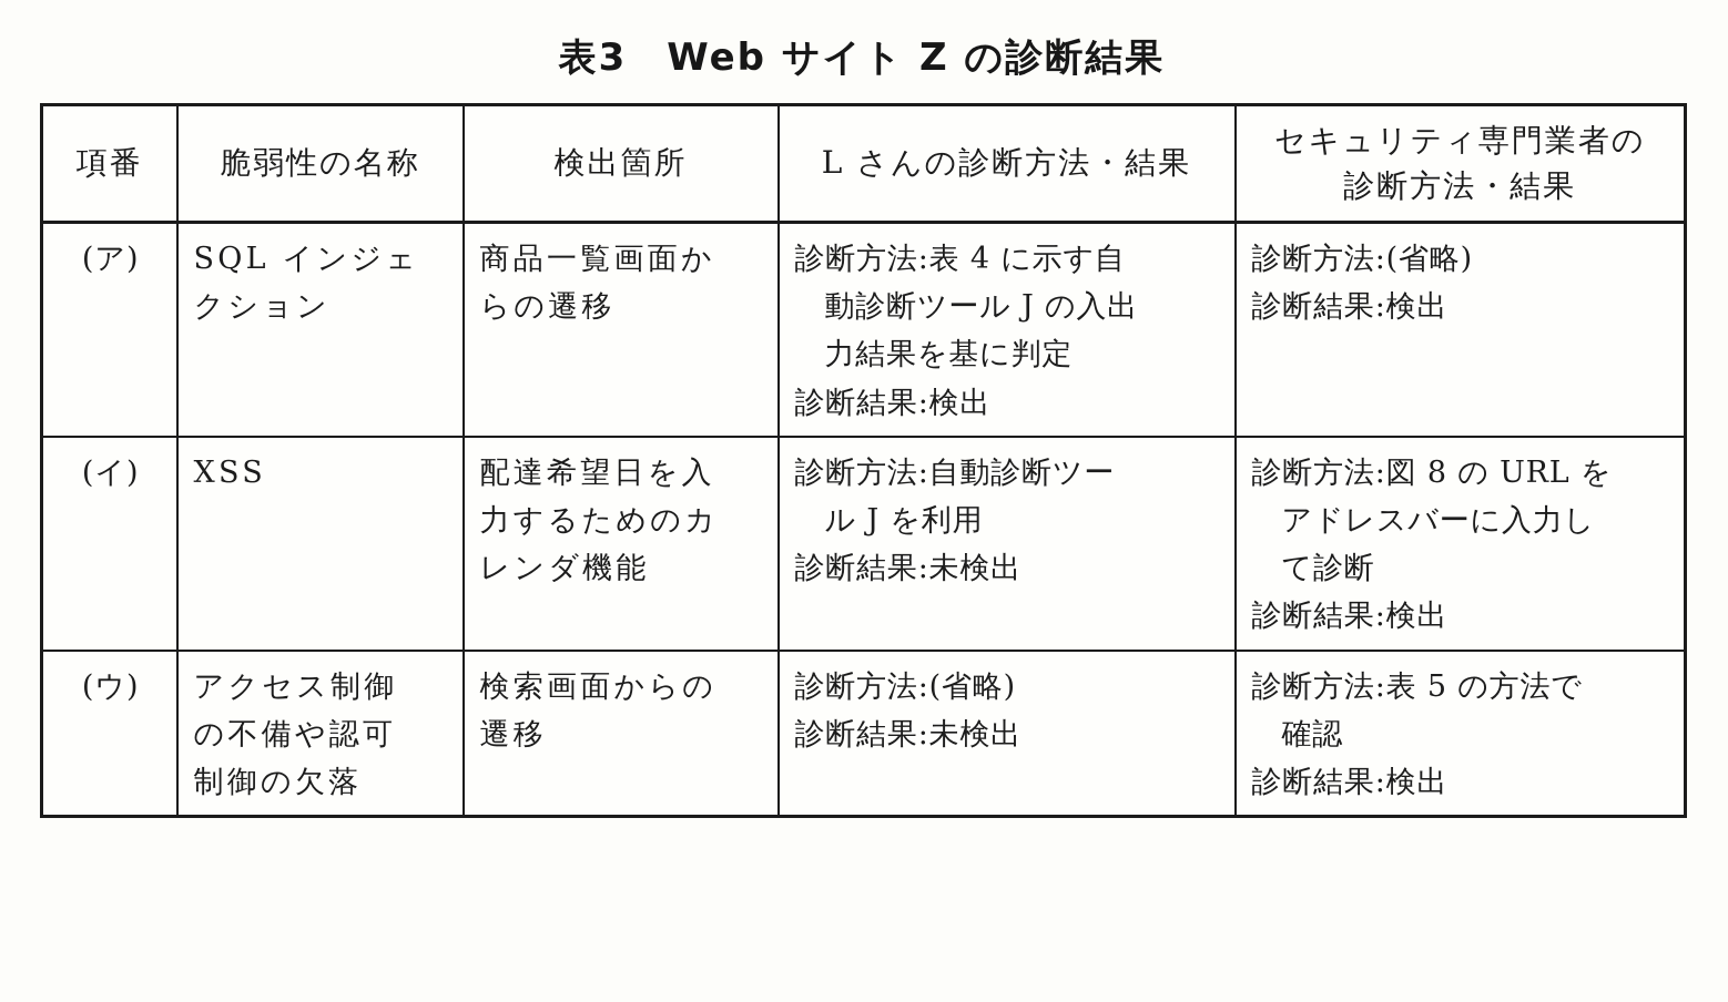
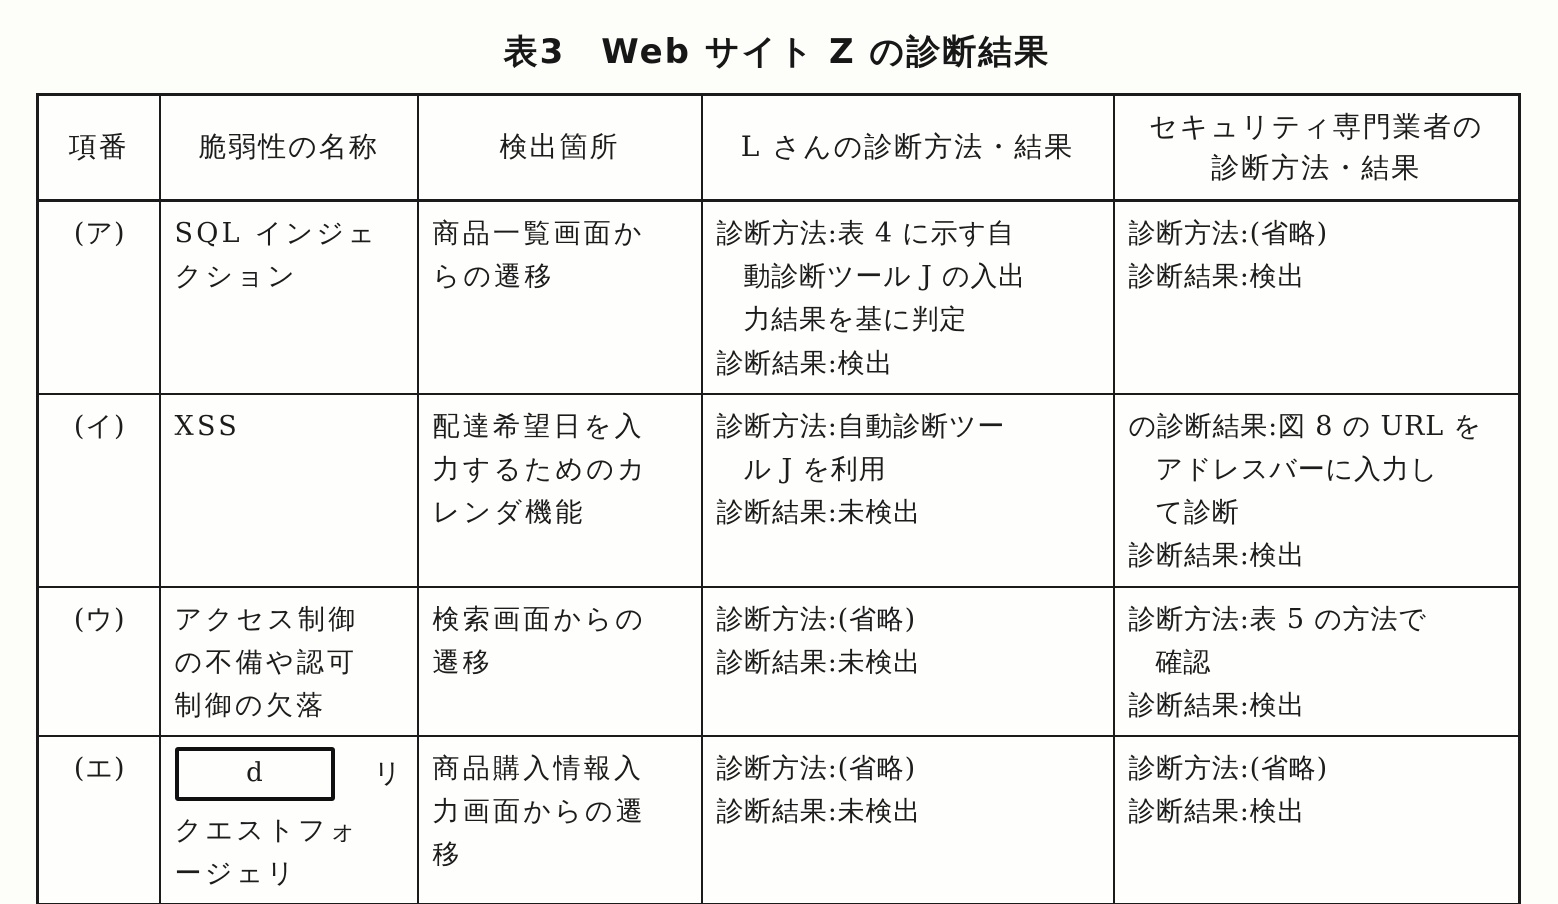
  表3 Web サイト Z の診断結果
  項番	脆弱性の名称	検出箇所	L さんの診断方法・結果	セキュリティ専門業者の 診断方法・結果
  (ア)	SQL インジェ クション	商品一覧画面か らの遷移	診断方法:表 4 に示す自 動診断ツール J の入出 力結果を基に判定 診断結果:検出	診断方法:(省略) 診断結果:検出
- (イ)	XSS	配達希望日を入 力するためのカ レンダ機能	診断方法:自動診断ツー ル J を利用 診断結果:未検出	診断方法:図 8 の URL を アドレスバーに入力し て診断 診断結果:検出
+ (イ)	XSS	配達希望日を入 力するためのカ レンダ機能	診断方法:自動診断ツー ル J を利用 診断結果:未検出	の診断結果:図 8 の URL を アドレスバーに入力し て診断 診断結果:検出
  (ウ)	アクセス制御 の不備や認可 制御の欠落	検索画面からの 遷移	診断方法:(省略) 診断結果:未検出	診断方法:表 5 の方法で 確認 診断結果:検出
+ (エ)	d リ クエストフォ ージェリ	商品購入情報入 力画面からの遷 移	診断方法:(省略) 診断結果:未検出	診断方法:(省略) 診断結果:検出
